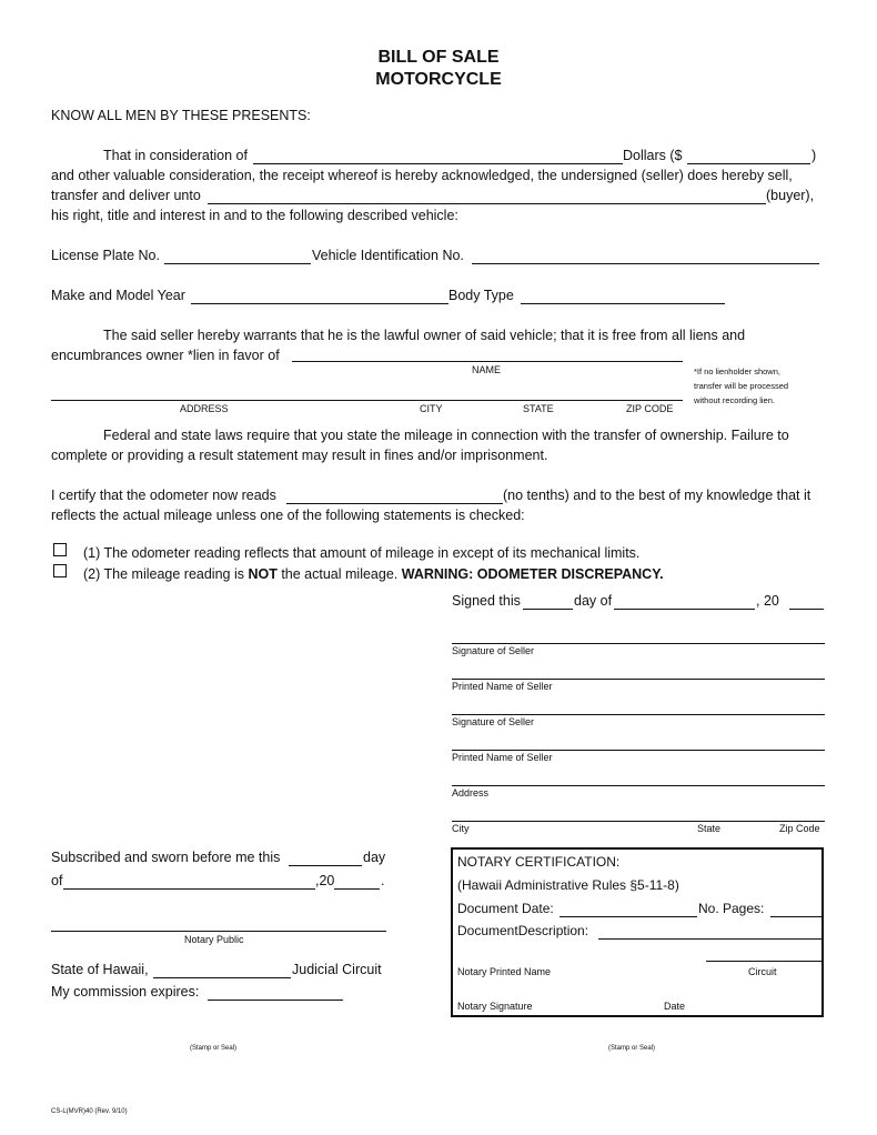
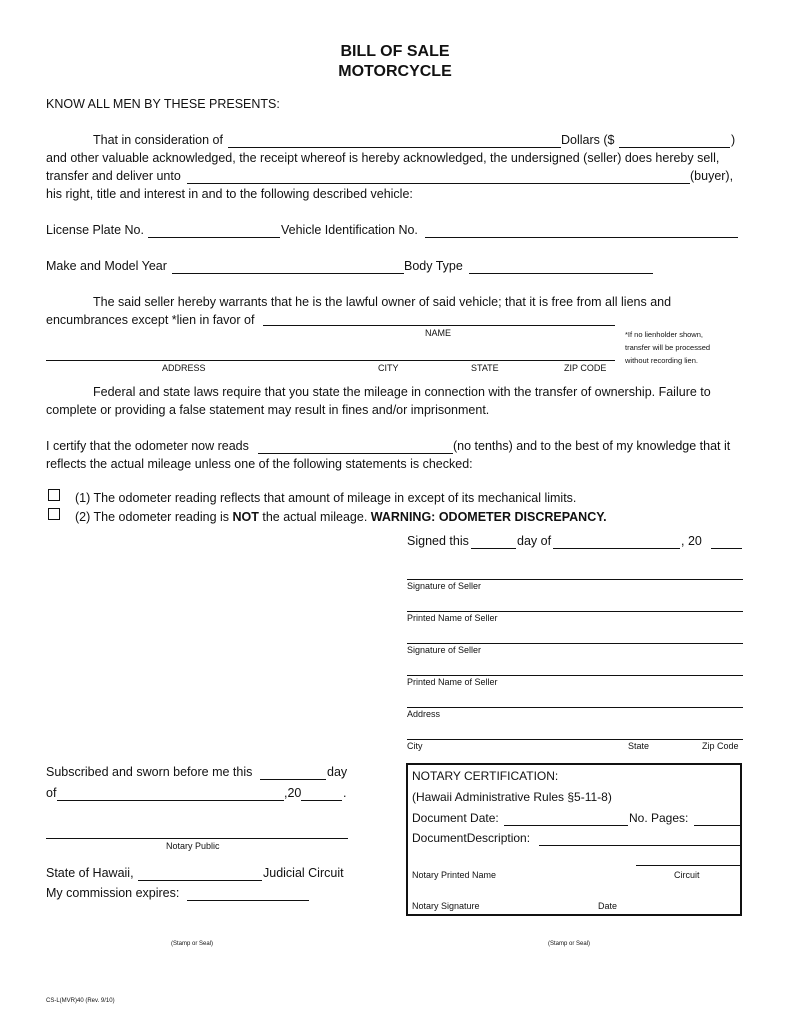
  BILL OF SALE
  MOTORCYCLE
  KNOW ALL MEN BY THESE PRESENTS:
  That in consideration of
  Dollars ($
  )
- and other valuable consideration, the receipt whereof is hereby acknowledged, the undersigned (seller) does hereby sell,
+ and other valuable acknowledged, the receipt whereof is hereby acknowledged, the undersigned (seller) does hereby sell,
  transfer and deliver unto
  (buyer),
  his right, title and interest in and to the following described vehicle:
  License Plate No.
  Vehicle Identification No.
  Make and Model Year
  Body Type
  The said seller hereby warrants that he is the lawful owner of said vehicle; that it is free from all liens and
- encumbrances owner *lien in favor of
+ encumbrances except *lien in favor of
  NAME
  ADDRESS
  CITY
  STATE
  ZIP CODE
  *If no lienholder shown,
  transfer will be processed
  without recording lien.
  Federal and state laws require that you state the mileage in connection with the transfer of ownership. Failure to
- complete or providing a result statement may result in fines and/or imprisonment.
+ complete or providing a false statement may result in fines and/or imprisonment.
  I certify that the odometer now reads
  (no tenths) and to the best of my knowledge that it
  reflects the actual mileage unless one of the following statements is checked:
  (1) The odometer reading reflects that amount of mileage in except of its mechanical limits.
- (2) The mileage reading is NOT the actual mileage. WARNING: ODOMETER DISCREPANCY.
+ (2) The odometer reading is NOT the actual mileage. WARNING: ODOMETER DISCREPANCY.
  Signed this
  day of
  , 20
  Signature of Seller
  Printed Name of Seller
  Signature of Seller
  Printed Name of Seller
  Address
  City
  State
  Zip Code
  Subscribed and sworn before me this
  day
  of
  ,20
  .
  Notary Public
  State of Hawaii,
  Judicial Circuit
  My commission expires:
  NOTARY CERTIFICATION:
  (Hawaii Administrative Rules §5-11-8)
  Document Date:
  No. Pages:
  DocumentDescription:
  Notary Printed Name
  Circuit
  Notary Signature
  Date
